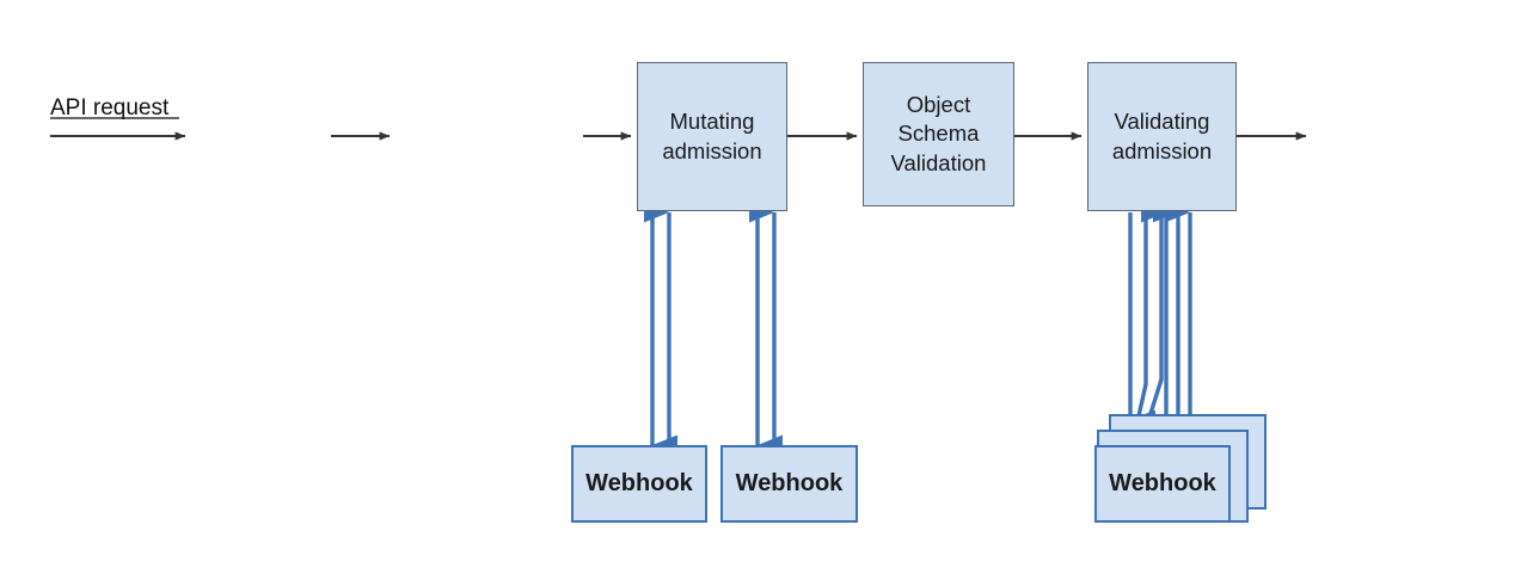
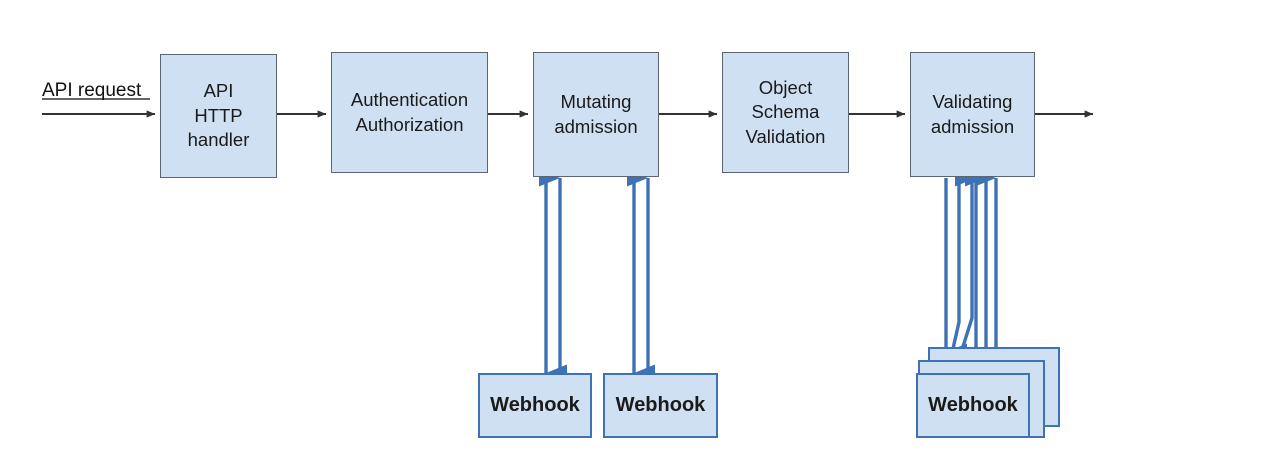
  API request
+ API
+ HTTP
+ handler
+ Authentication
+ Authorization
  Mutating
  admission
  Object
  Schema
  Validation
  Validating
  admission
  Webhook
  Webhook
  Webhook
